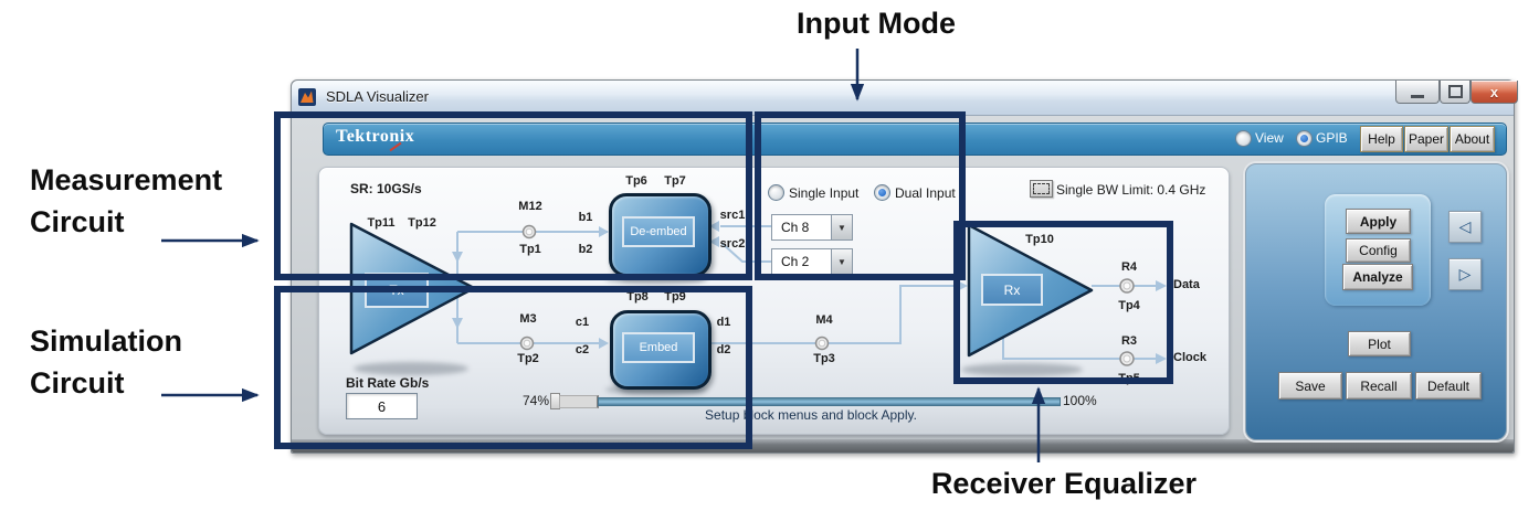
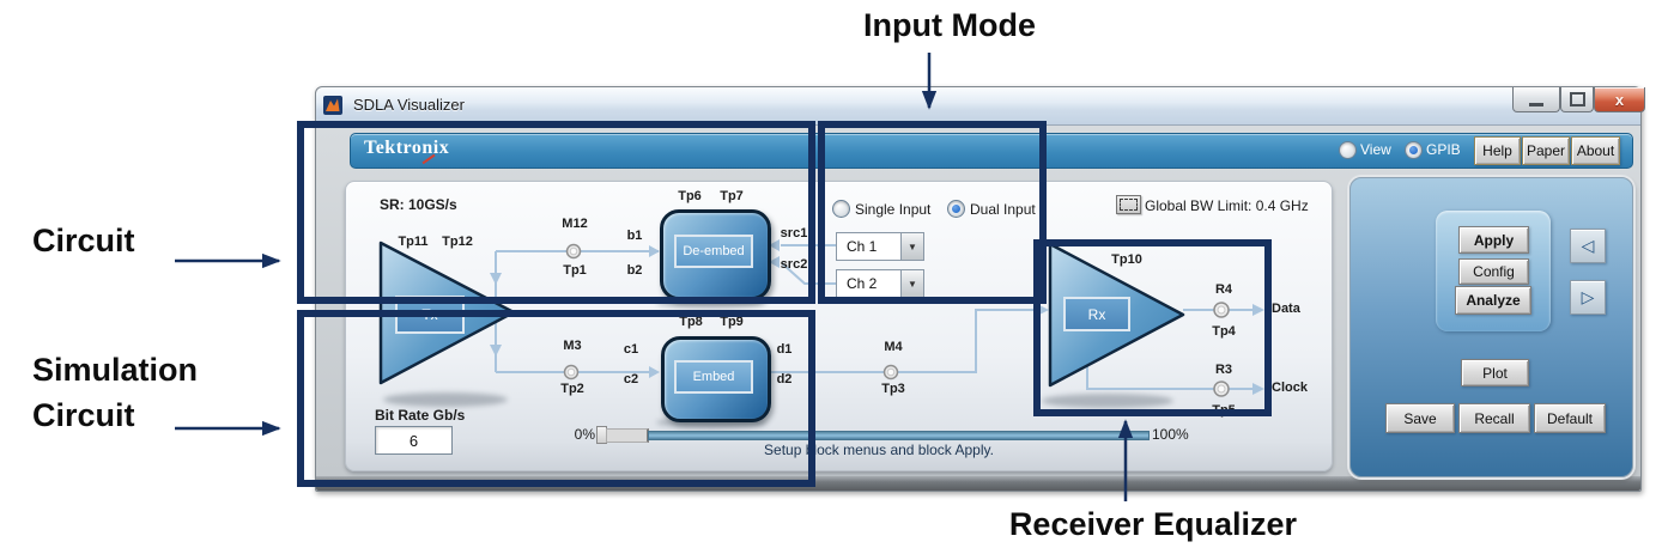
  SDLA Visualizer
  x
  Tektronix
  View
  GPIB
  Help
  Paper
  About
  Tx
  Rx
  De-embed
  Embed
  SR: 10GS/s
  Tp11
  Tp12
  M12
  Tp1
  b1
  b2
  Tp6
  Tp7
  src1
  src2
  M3
  Tp2
  c1
  c2
  Tp8
  Tp9
  d1
  d2
  M4
  Tp3
  Tp10
  R4
  Tp4
  R3
  Tp5
  Data
  Clock
  Single Input
  Dual Input
- Ch 8
+ Ch 1
  ▼
  Ch 2
  ▼
- Single BW Limit: 0.4 GHz
+ Global BW Limit: 0.4 GHz
  Bit Rate Gb/s
  6
- 74%
+ 0%
  100%
  Setup block menus and block Apply.
  Apply
  Config
  Analyze
  ◁
  ▷
  Plot
  Save
  Recall
  Default
  Input Mode
- Measurement
  Circuit
  Simulation
  Circuit
  Receiver Equalizer
